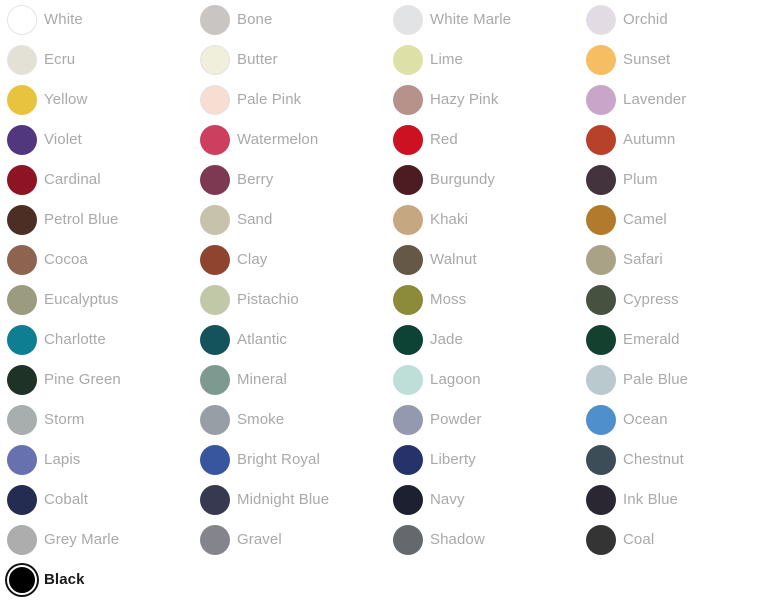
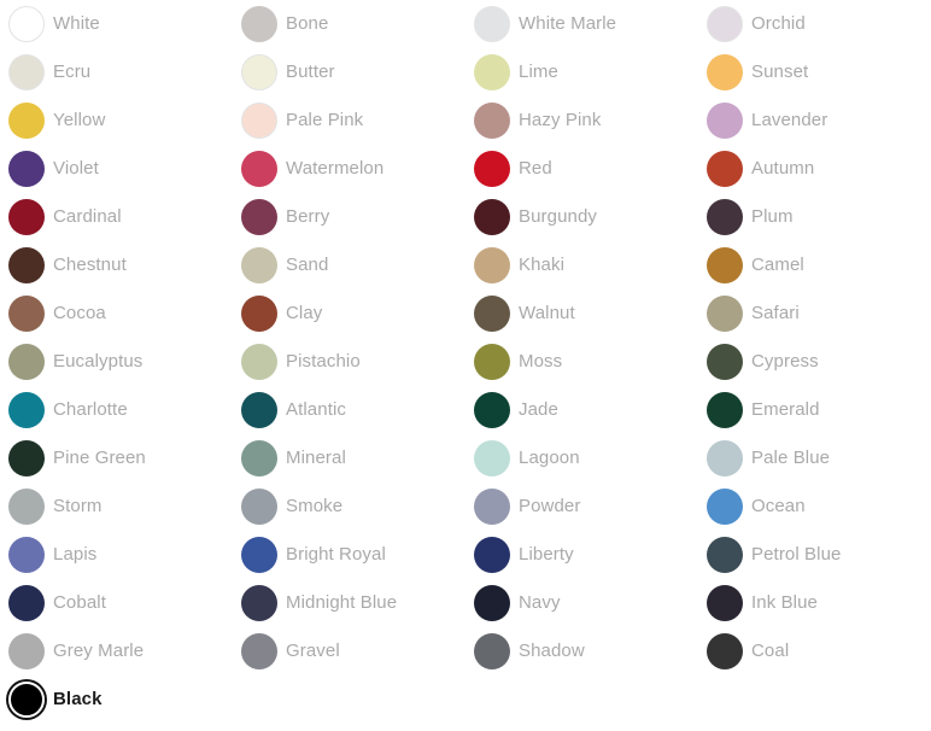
  White
  Bone
  White Marle
  Orchid
  Ecru
  Butter
  Lime
  Sunset
  Yellow
  Pale Pink
  Hazy Pink
  Lavender
  Violet
  Watermelon
  Red
  Autumn
  Cardinal
  Berry
  Burgundy
  Plum
- Petrol Blue
+ Chestnut
  Sand
  Khaki
  Camel
  Cocoa
  Clay
  Walnut
  Safari
  Eucalyptus
  Pistachio
  Moss
  Cypress
  Charlotte
  Atlantic
  Jade
  Emerald
  Pine Green
  Mineral
  Lagoon
  Pale Blue
  Storm
  Smoke
  Powder
  Ocean
  Lapis
  Bright Royal
  Liberty
- Chestnut
+ Petrol Blue
  Cobalt
  Midnight Blue
  Navy
  Ink Blue
  Grey Marle
  Gravel
  Shadow
  Coal
  Black
